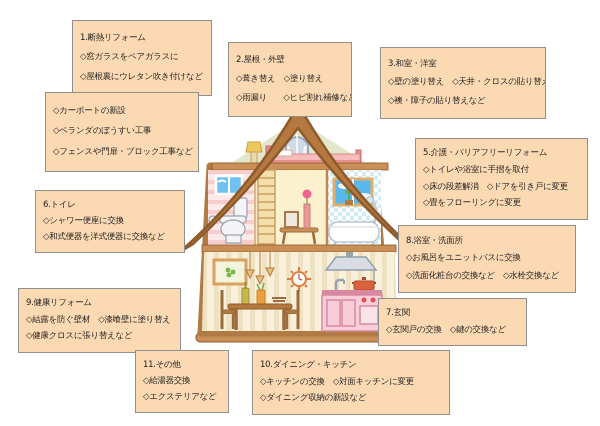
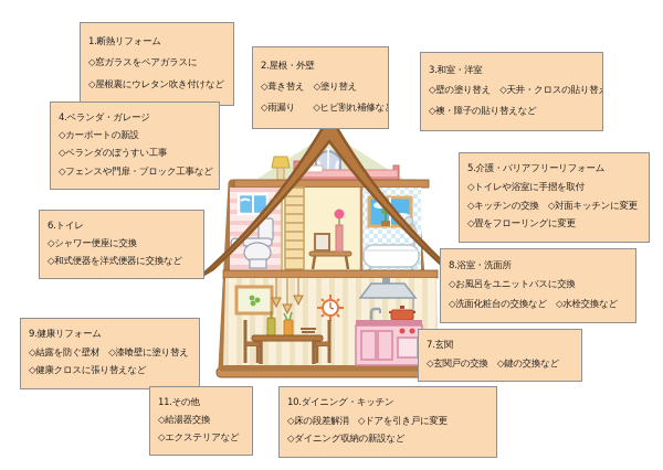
  1.断熱リフォーム
  ◇窓ガラスをペアガラスに
  ◇屋根裏にウレタン吹き付けなど
  2.屋根・外壁
  ◇葺き替え ◇塗り替え
  ◇雨漏り ◇ヒビ割れ補修な
  3.和室・洋室
  ◇壁の塗り替え ◇天井・クロスの貼り替
  ◇襖・障子の貼り替えなど
+ 4.ベランダ・ガレージ
  ◇カーポートの新設
  ◇ベランダのぼうすい工事
  ◇フェンスや門扉・ブロック工事など
  5.介護・バリアフリーリフォーム
  ◇トイレや浴室に手摺を取付
- ◇床の段差解消 ◇ドアを引き戸に変更
+ ◇キッチンの交換 ◇対面キッチンに変更
  ◇畳をフローリングに変更
  6.トイレ
  ◇シャワー便座に交換
  ◇和式便器を洋式便器に交換など
  8.浴室・洗面所
  ◇お風呂をユニットバスに交換
  ◇洗面化粧台の交換など ◇水栓交換など
  7.玄関
  ◇玄関戸の交換 ◇鍵の交換など
  9.健康リフォーム
  ◇結露を防ぐ壁材 ◇漆喰壁に塗り替え
  ◇健康クロスに張り替えなど
  11.その他
  ◇給湯器交換
  ◇エクステリアなど
  10.ダイニング・キッチン
- ◇キッチンの交換 ◇対面キッチンに変更
+ ◇床の段差解消 ◇ドアを引き戸に変更
  ◇ダイニング収納の新設など
